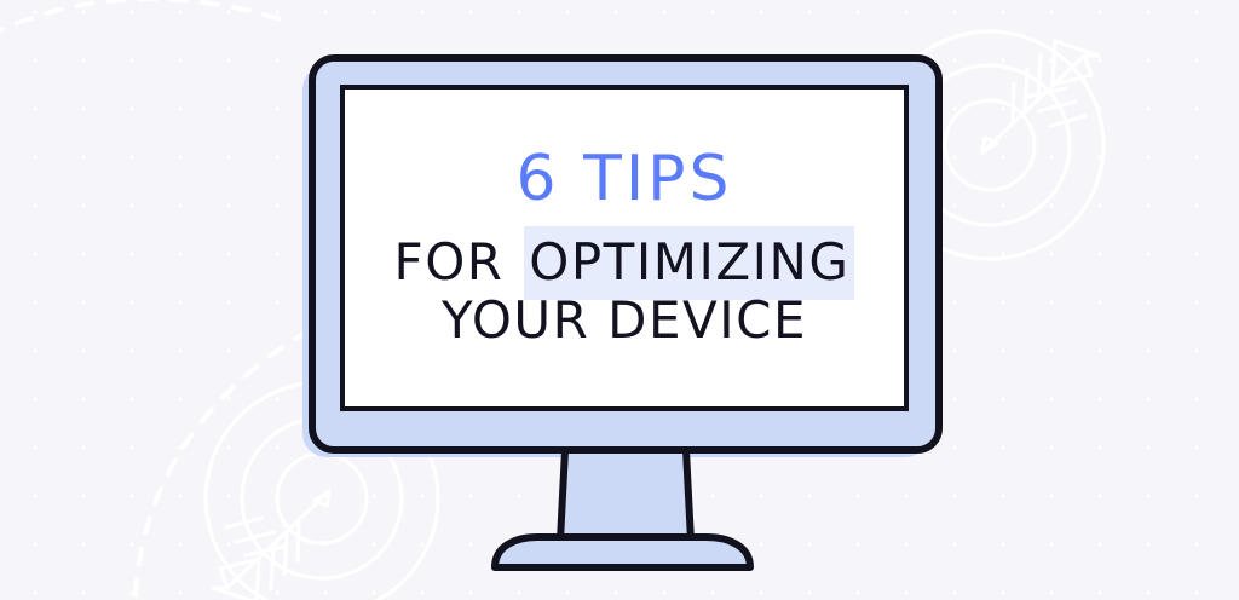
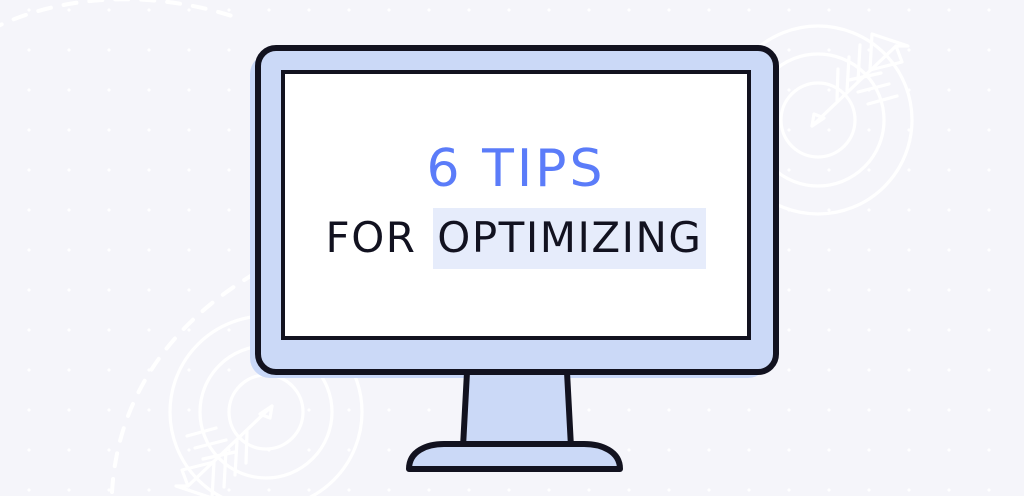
  6 TIPS
  FOR OPTIMIZING
- YOUR DEVICE
